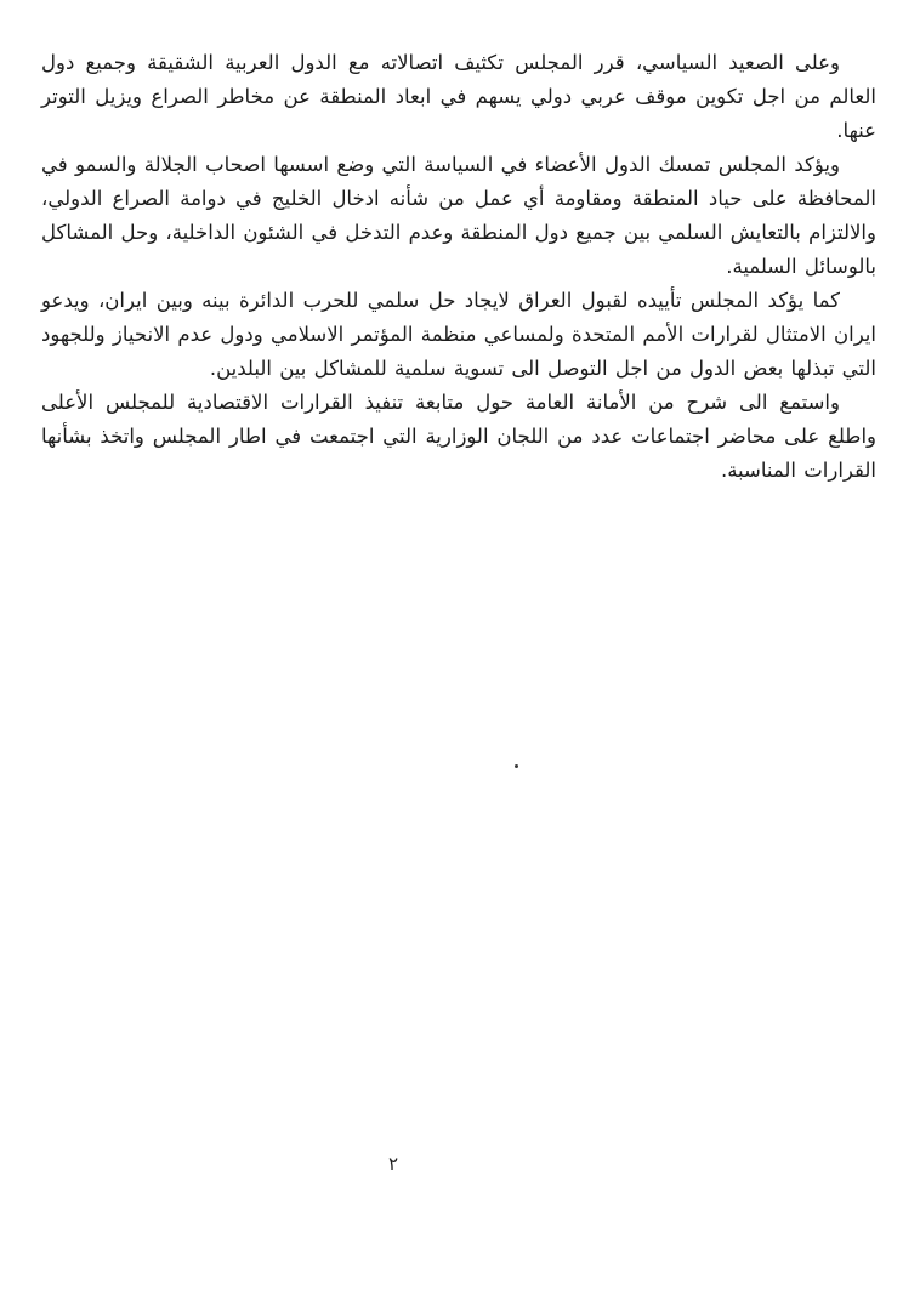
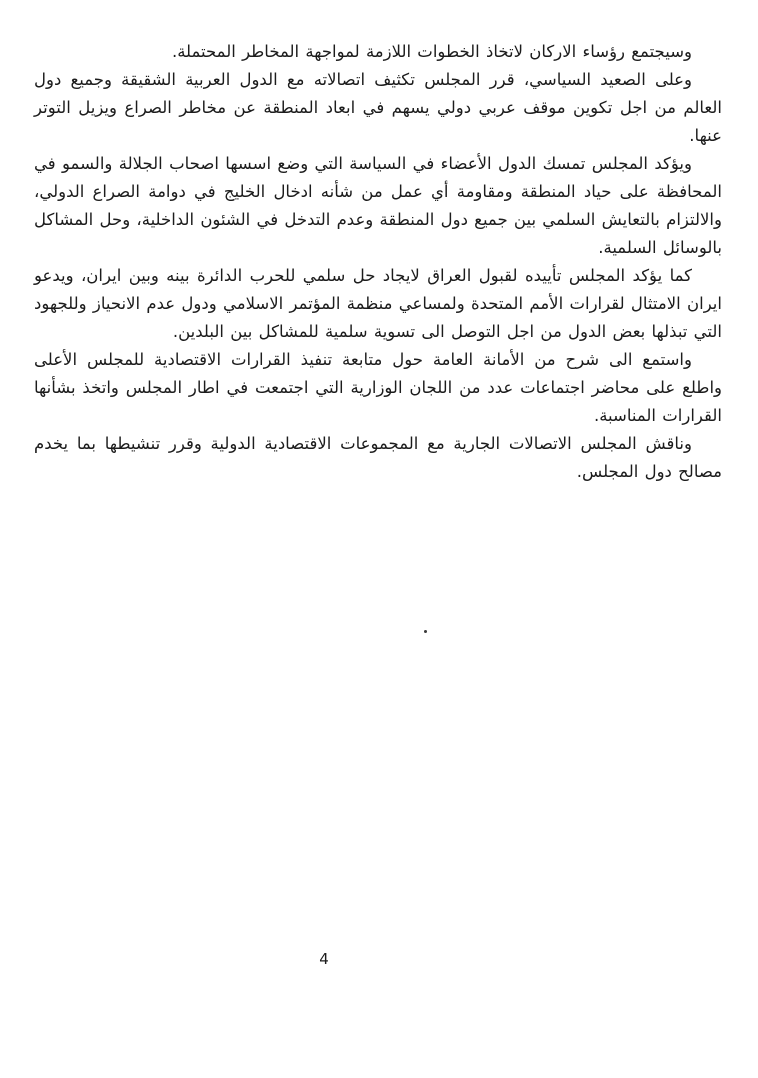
+ وسيجتمع رؤساء الاركان لاتخاذ الخطوات اللازمة لمواجهة المخاطر المحتملة.
  وعلى الصعيد السياسي، قرر المجلس تكثيف اتصالاته مع الدول العربية الشقيقة وجميع دول العالم من اجل تكوين موقف عربي دولي يسهم في ابعاد المنطقة عن مخاطر الصراع ويزيل التوتر عنها.
  ويؤكد المجلس تمسك الدول الأعضاء في السياسة التي وضع اسسها اصحاب الجلالة والسمو في المحافظة على حياد المنطقة ومقاومة أي عمل من شأنه ادخال الخليج في دوامة الصراع الدولي، والالتزام بالتعايش السلمي بين جميع دول المنطقة وعدم التدخل في الشئون الداخلية، وحل المشاكل بالوسائل السلمية.
  كما يؤكد المجلس تأييده لقبول العراق لايجاد حل سلمي للحرب الدائرة بينه وبين ايران، ويدعو ايران الامتثال لقرارات الأمم المتحدة ولمساعي منظمة المؤتمر الاسلامي ودول عدم الانحياز وللجهود التي تبذلها بعض الدول من اجل التوصل الى تسوية سلمية للمشاكل بين البلدين.
  واستمع الى شرح من الأمانة العامة حول متابعة تنفيذ القرارات الاقتصادية للمجلس الأعلى واطلع على محاضر اجتماعات عدد من اللجان الوزارية التي اجتمعت في اطار المجلس واتخذ بشأنها القرارات المناسبة.
+ وناقش المجلس الاتصالات الجارية مع المجموعات الاقتصادية الدولية وقرر تنشيطها بما يخدم مصالح دول المجلس.
- ٢
+ 4
